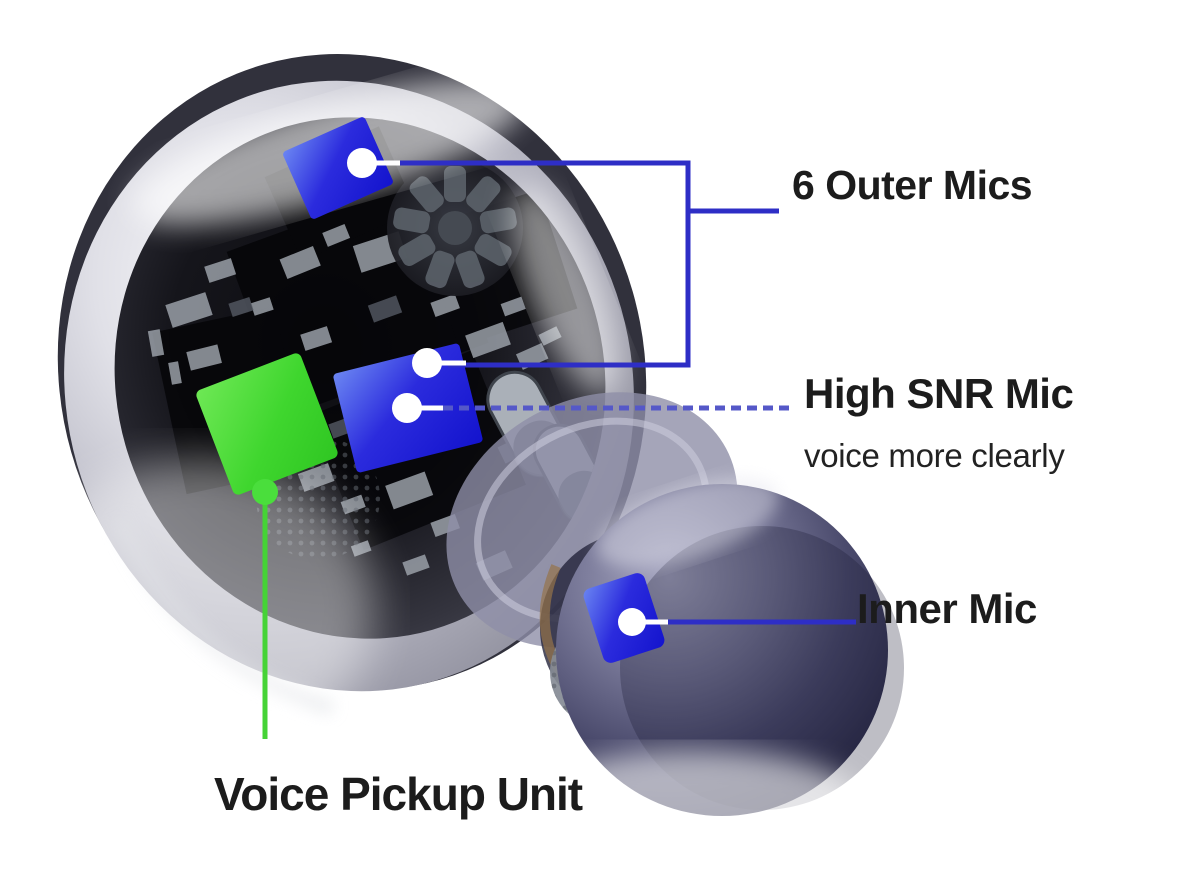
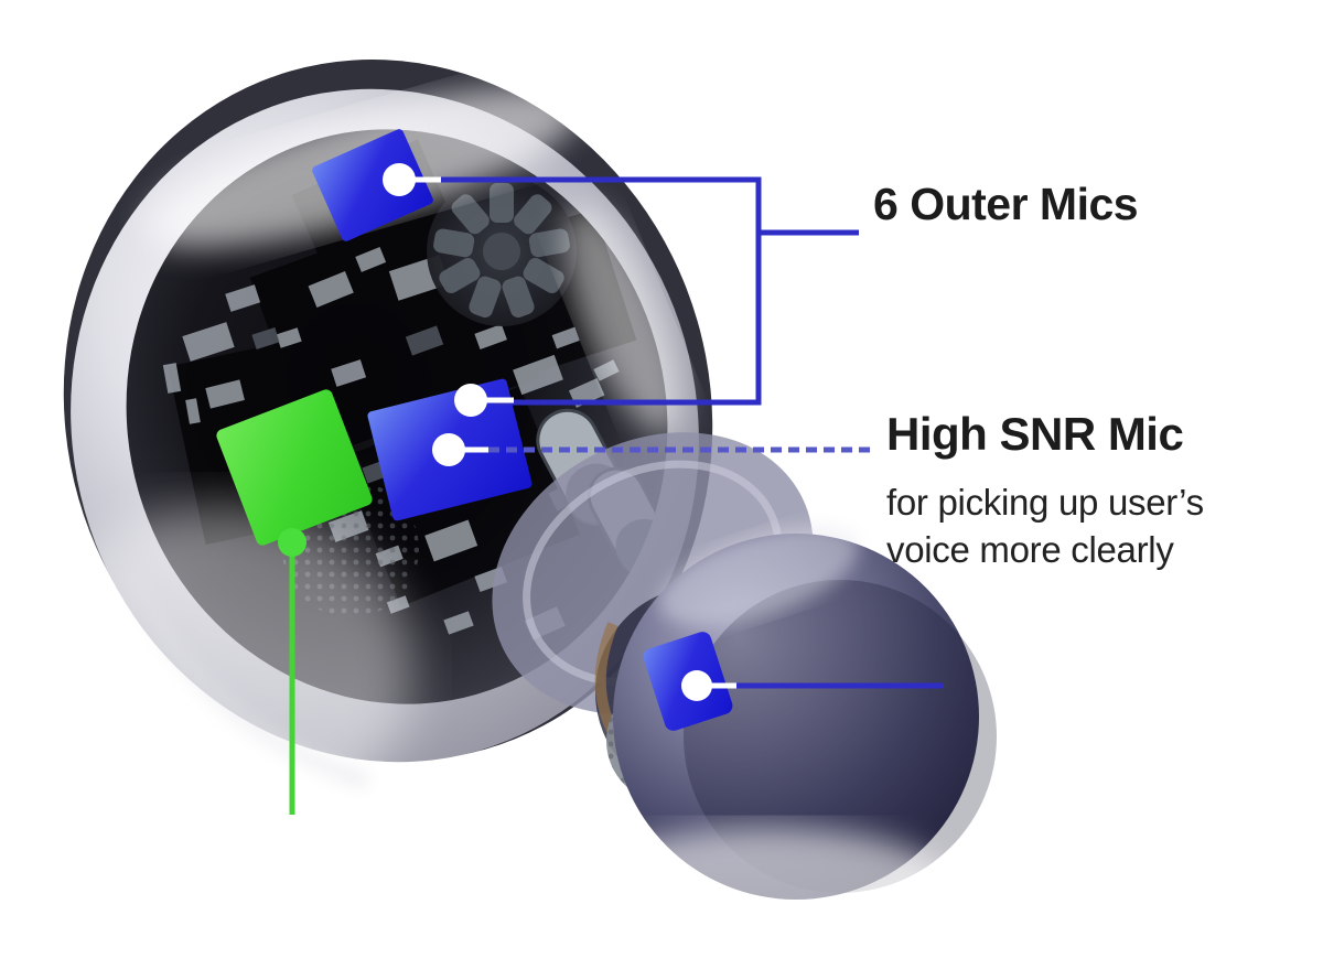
  6 Outer Mics
  High SNR Mic
+ for picking up user’s
  voice more clearly
- Inner Mic
- Voice Pickup Unit
